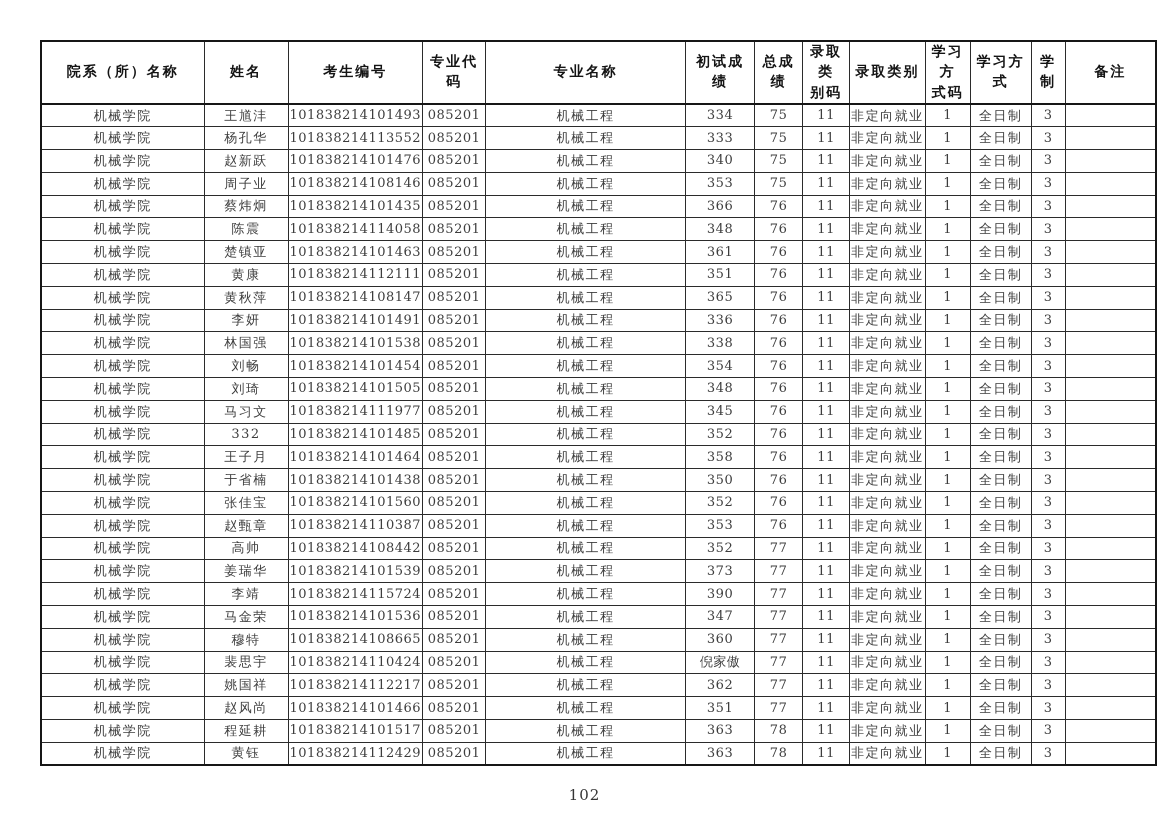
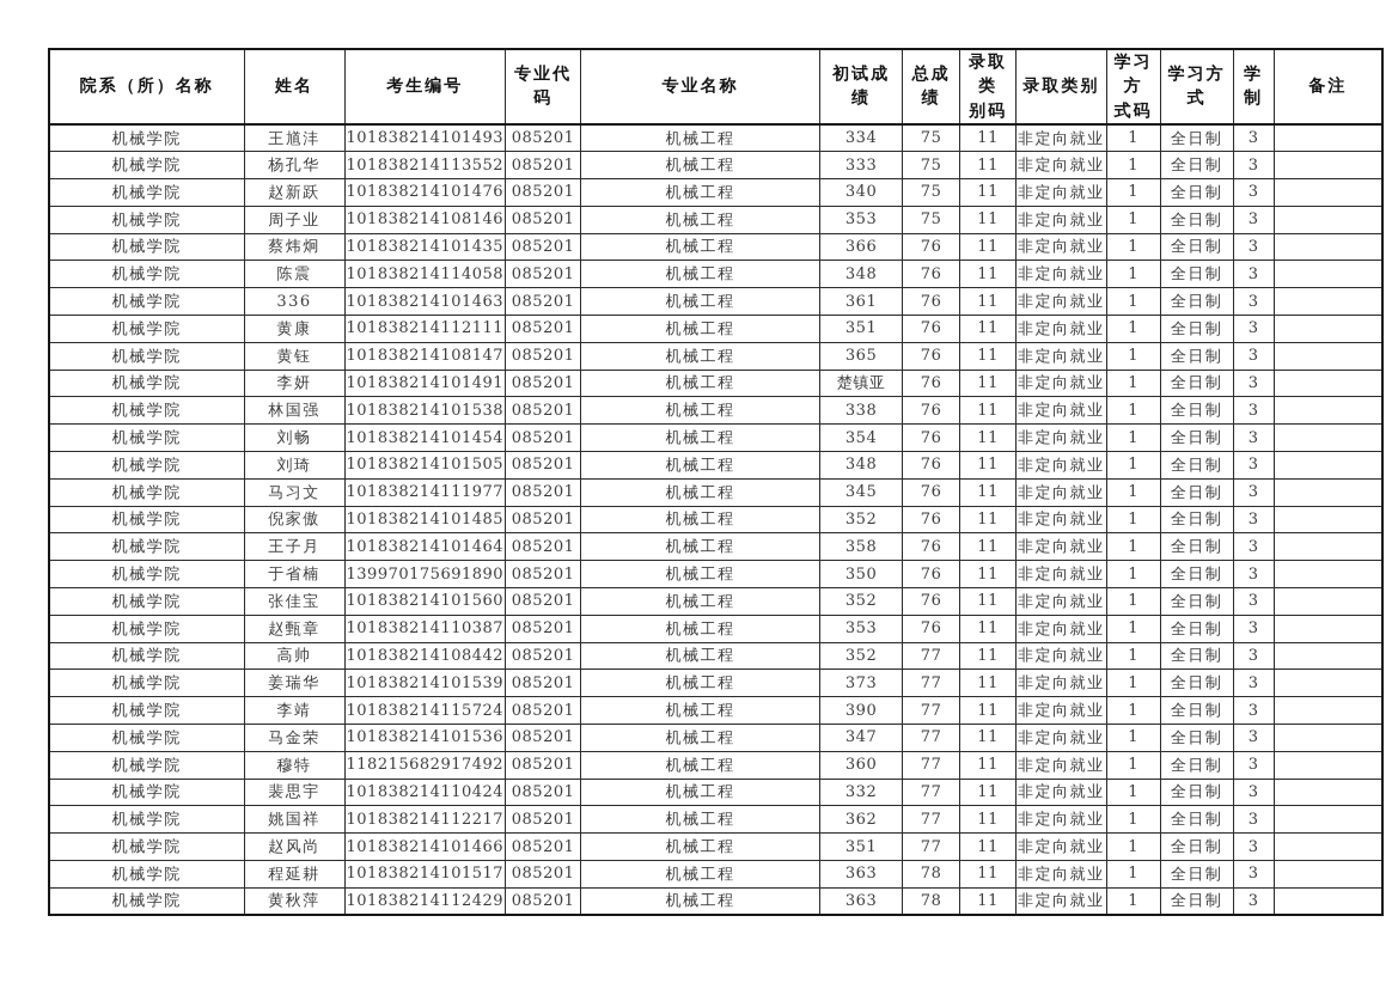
  院系（所）名称	姓名	考生编号	专业代 码	专业名称	初试成 绩	总成绩	录取类 别码	录取类别	学习方 式码	学习方 式	学制	备注
  机械学院	王馗沣	101838214101493	085201	机械工程	334	75	11	非定向就业	1	全日制	3
  机械学院	杨孔华	101838214113552	085201	机械工程	333	75	11	非定向就业	1	全日制	3
  机械学院	赵新跃	101838214101476	085201	机械工程	340	75	11	非定向就业	1	全日制	3
  机械学院	周子业	101838214108146	085201	机械工程	353	75	11	非定向就业	1	全日制	3
  机械学院	蔡炜炯	101838214101435	085201	机械工程	366	76	11	非定向就业	1	全日制	3
  机械学院	陈震	101838214114058	085201	机械工程	348	76	11	非定向就业	1	全日制	3
- 机械学院	楚镇亚	101838214101463	085201	机械工程	361	76	11	非定向就业	1	全日制	3
+ 机械学院	336	101838214101463	085201	机械工程	361	76	11	非定向就业	1	全日制	3
  机械学院	黄康	101838214112111	085201	机械工程	351	76	11	非定向就业	1	全日制	3
- 机械学院	黄秋萍	101838214108147	085201	机械工程	365	76	11	非定向就业	1	全日制	3
+ 机械学院	黄钰	101838214108147	085201	机械工程	365	76	11	非定向就业	1	全日制	3
- 机械学院	李妍	101838214101491	085201	机械工程	336	76	11	非定向就业	1	全日制	3
+ 机械学院	李妍	101838214101491	085201	机械工程	楚镇亚	76	11	非定向就业	1	全日制	3
  机械学院	林国强	101838214101538	085201	机械工程	338	76	11	非定向就业	1	全日制	3
  机械学院	刘畅	101838214101454	085201	机械工程	354	76	11	非定向就业	1	全日制	3
  机械学院	刘琦	101838214101505	085201	机械工程	348	76	11	非定向就业	1	全日制	3
  机械学院	马习文	101838214111977	085201	机械工程	345	76	11	非定向就业	1	全日制	3
- 机械学院	332	101838214101485	085201	机械工程	352	76	11	非定向就业	1	全日制	3
+ 机械学院	倪家傲	101838214101485	085201	机械工程	352	76	11	非定向就业	1	全日制	3
  机械学院	王子月	101838214101464	085201	机械工程	358	76	11	非定向就业	1	全日制	3
- 机械学院	于省楠	101838214101438	085201	机械工程	350	76	11	非定向就业	1	全日制	3
+ 机械学院	于省楠	139970175691890	085201	机械工程	350	76	11	非定向就业	1	全日制	3
  机械学院	张佳宝	101838214101560	085201	机械工程	352	76	11	非定向就业	1	全日制	3
  机械学院	赵甄章	101838214110387	085201	机械工程	353	76	11	非定向就业	1	全日制	3
  机械学院	高帅	101838214108442	085201	机械工程	352	77	11	非定向就业	1	全日制	3
  机械学院	姜瑞华	101838214101539	085201	机械工程	373	77	11	非定向就业	1	全日制	3
  机械学院	李靖	101838214115724	085201	机械工程	390	77	11	非定向就业	1	全日制	3
  机械学院	马金荣	101838214101536	085201	机械工程	347	77	11	非定向就业	1	全日制	3
- 机械学院	穆特	101838214108665	085201	机械工程	360	77	11	非定向就业	1	全日制	3
+ 机械学院	穆特	118215682917492	085201	机械工程	360	77	11	非定向就业	1	全日制	3
- 机械学院	裴思宇	101838214110424	085201	机械工程	倪家傲	77	11	非定向就业	1	全日制	3
+ 机械学院	裴思宇	101838214110424	085201	机械工程	332	77	11	非定向就业	1	全日制	3
  机械学院	姚国祥	101838214112217	085201	机械工程	362	77	11	非定向就业	1	全日制	3
  机械学院	赵风尚	101838214101466	085201	机械工程	351	77	11	非定向就业	1	全日制	3
  机械学院	程延耕	101838214101517	085201	机械工程	363	78	11	非定向就业	1	全日制	3
- 机械学院	黄钰	101838214112429	085201	机械工程	363	78	11	非定向就业	1	全日制	3
+ 机械学院	黄秋萍	101838214112429	085201	机械工程	363	78	11	非定向就业	1	全日制	3
- 102
